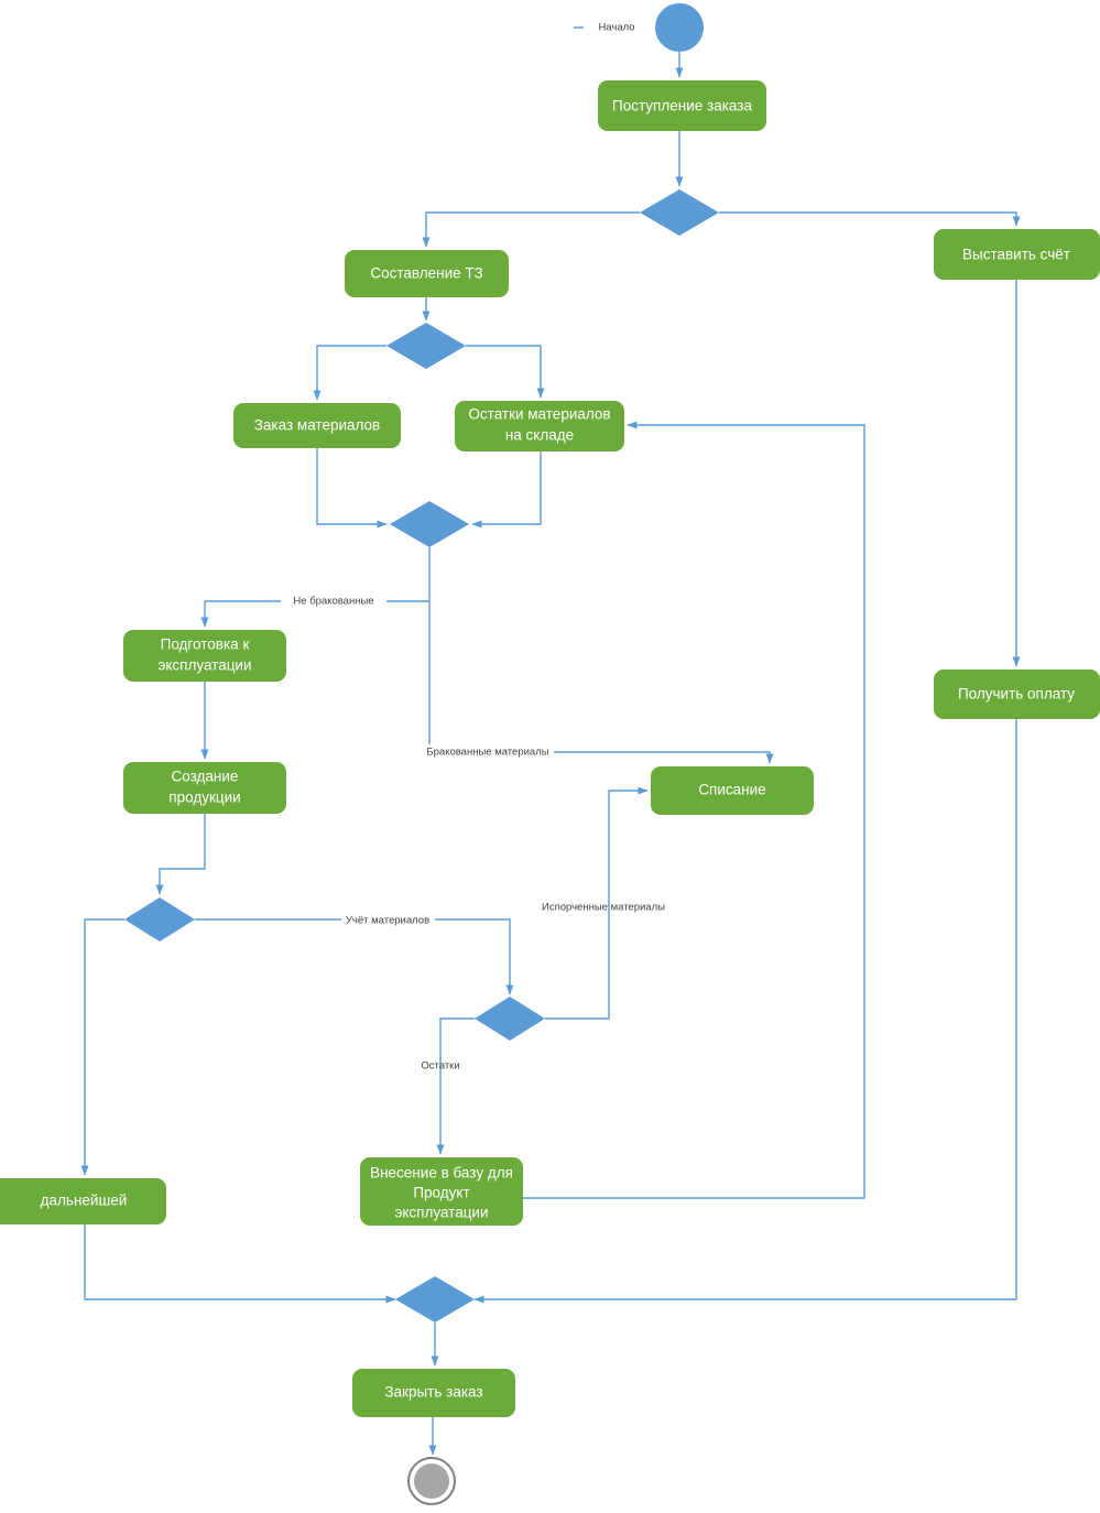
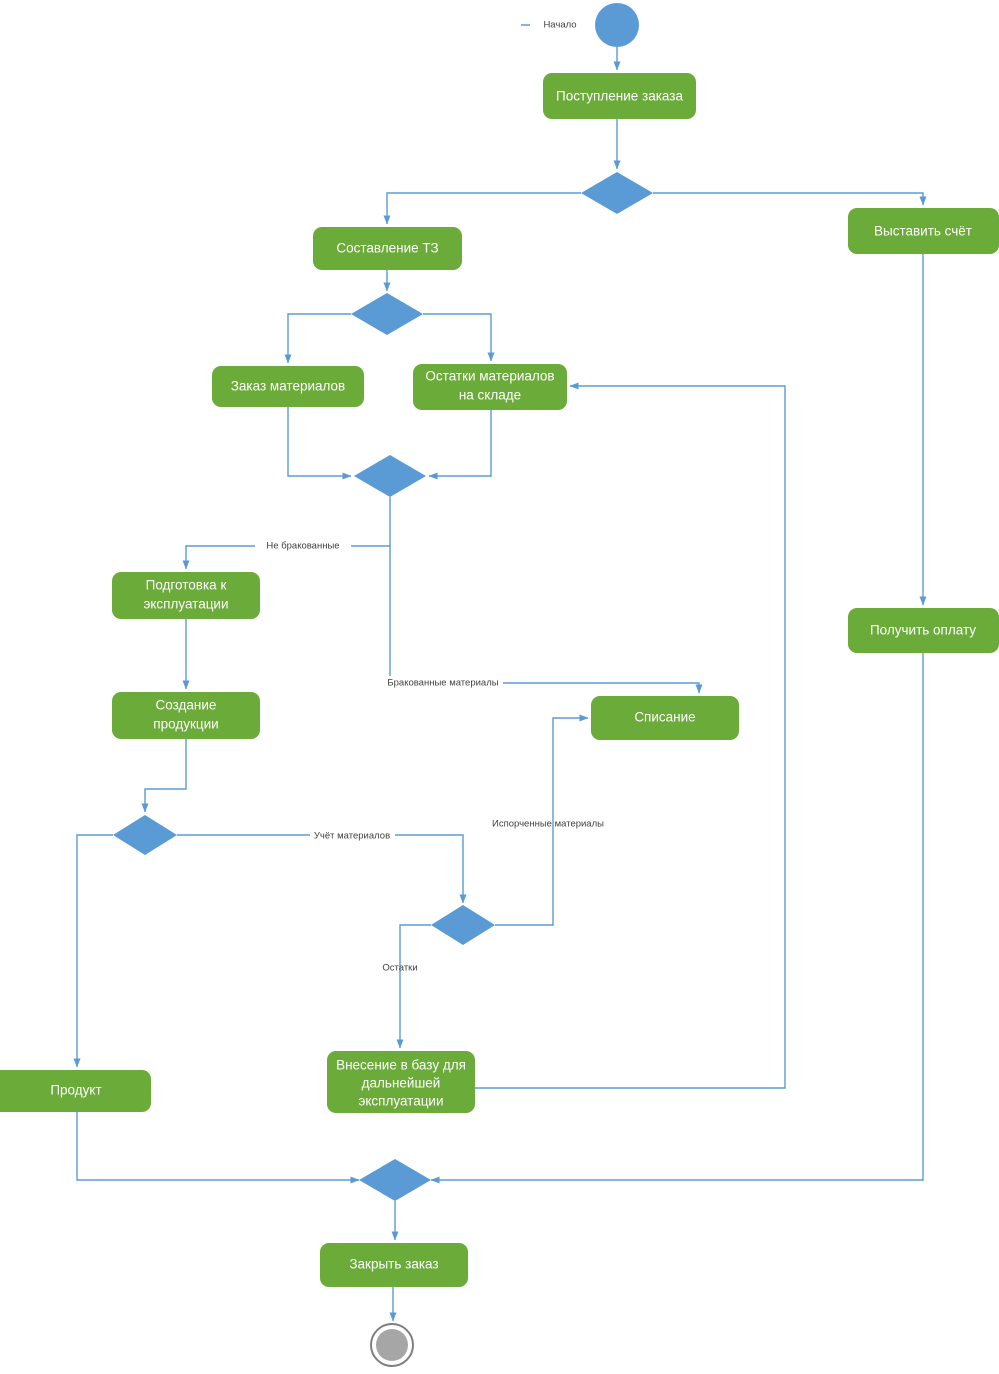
  Поступление заказа
  Выставить счёт
  Составление ТЗ
  Заказ материалов
  Остатки материалов
  на складе
  Получить оплату
  Подготовка к
  эксплуатации
  Создание
  продукции
  Списание
  Внесение в базу для
- Продукт
+ дальнейшей
  эксплуатации
- дальнейшей
+ Продукт
  Закрыть заказ
  Начало
  Не бракованные
  Бракованные материалы
  Учёт материалов
  Испорченные материалы
  Остатки
